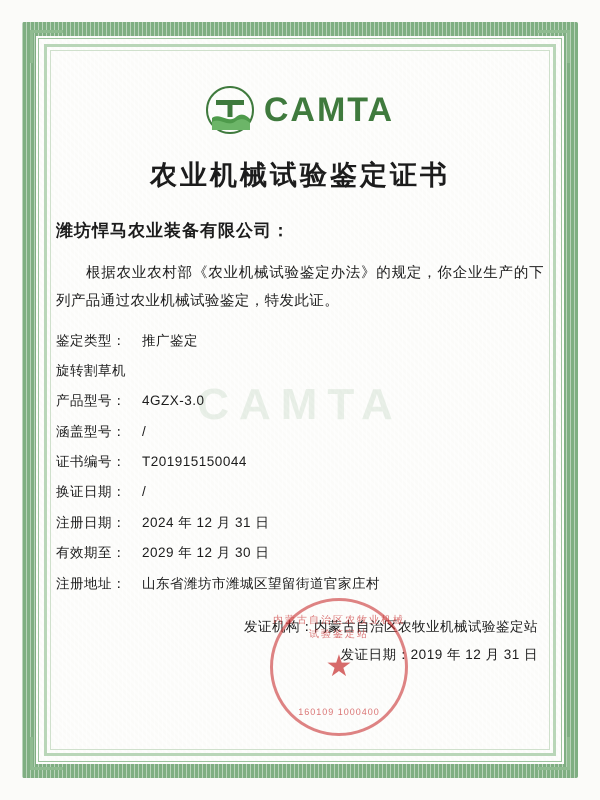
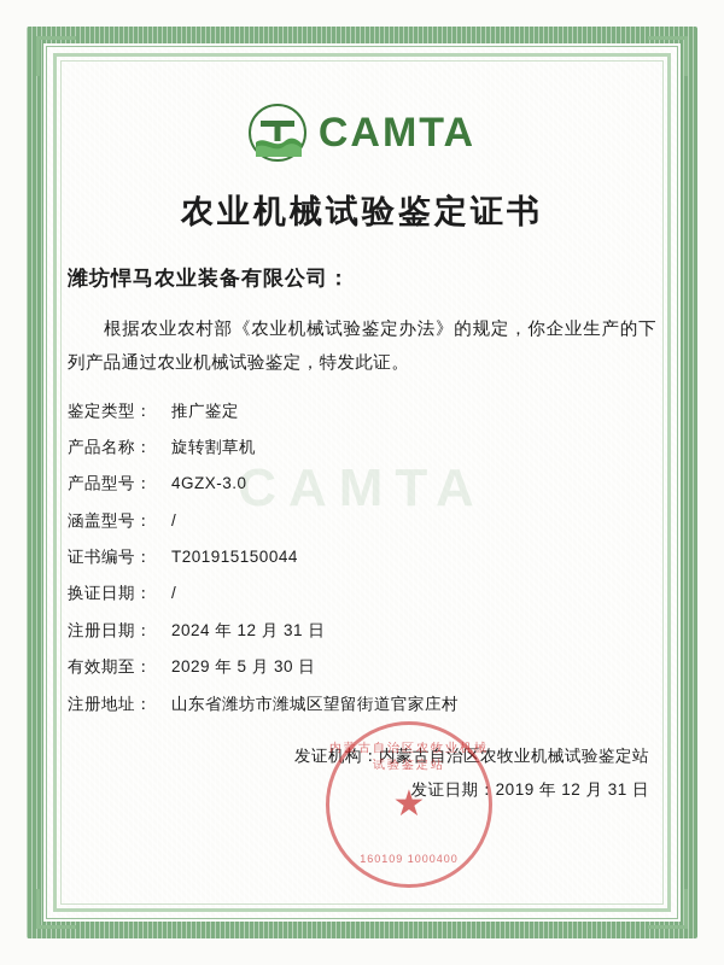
  CAMTA
  CAMTA
  农业机械试验鉴定证书
  潍坊悍马农业装备有限公司：
  根据农业农村部《农业机械试验鉴定办法》的规定，你企业生产的下列产品通过农业机械试验鉴定，特发此证。
  鉴定类型：
  推广鉴定
+ 产品名称：
  旋转割草机
  产品型号：
  4GZX-3.0
  涵盖型号：
  /
  证书编号：
  T201915150044
  换证日期：
  /
  注册日期：
  2024 年 12 月 31 日
  有效期至：
- 2029 年 12 月 30 日
+ 2029 年 5 月 30 日
  注册地址：
  山东省潍坊市潍城区望留街道官家庄村
  发证机构：内蒙古自治区农牧业机械试验鉴定站
  发证日期：2019 年 12 月 31 日
  内蒙古自治区农牧业机械试验鉴定站
  ★
  160109 1000400
